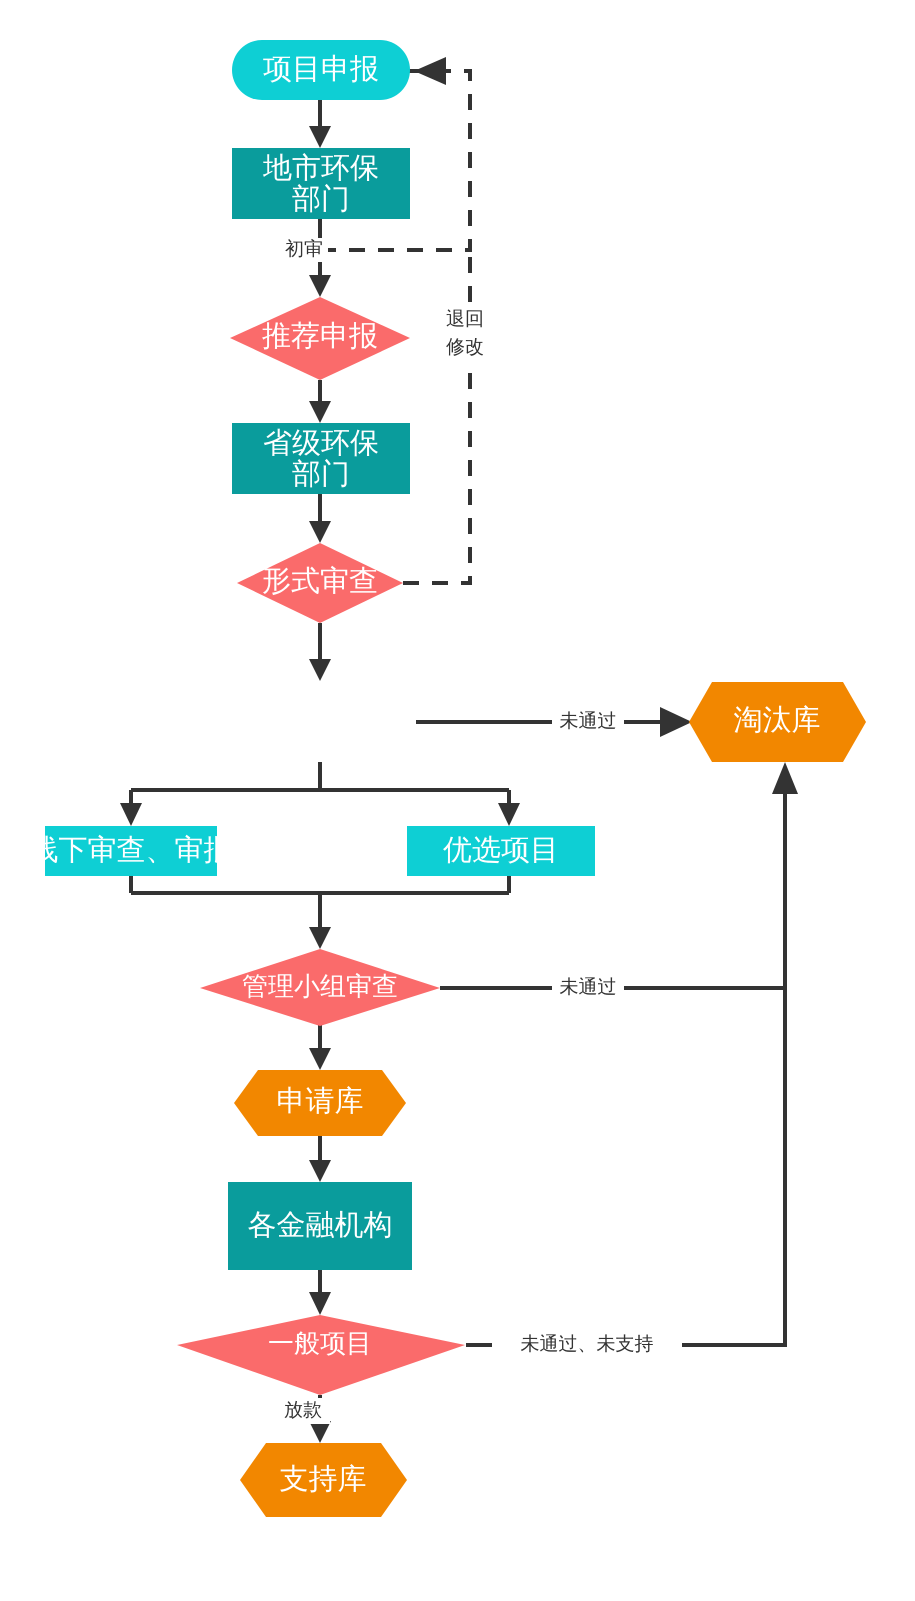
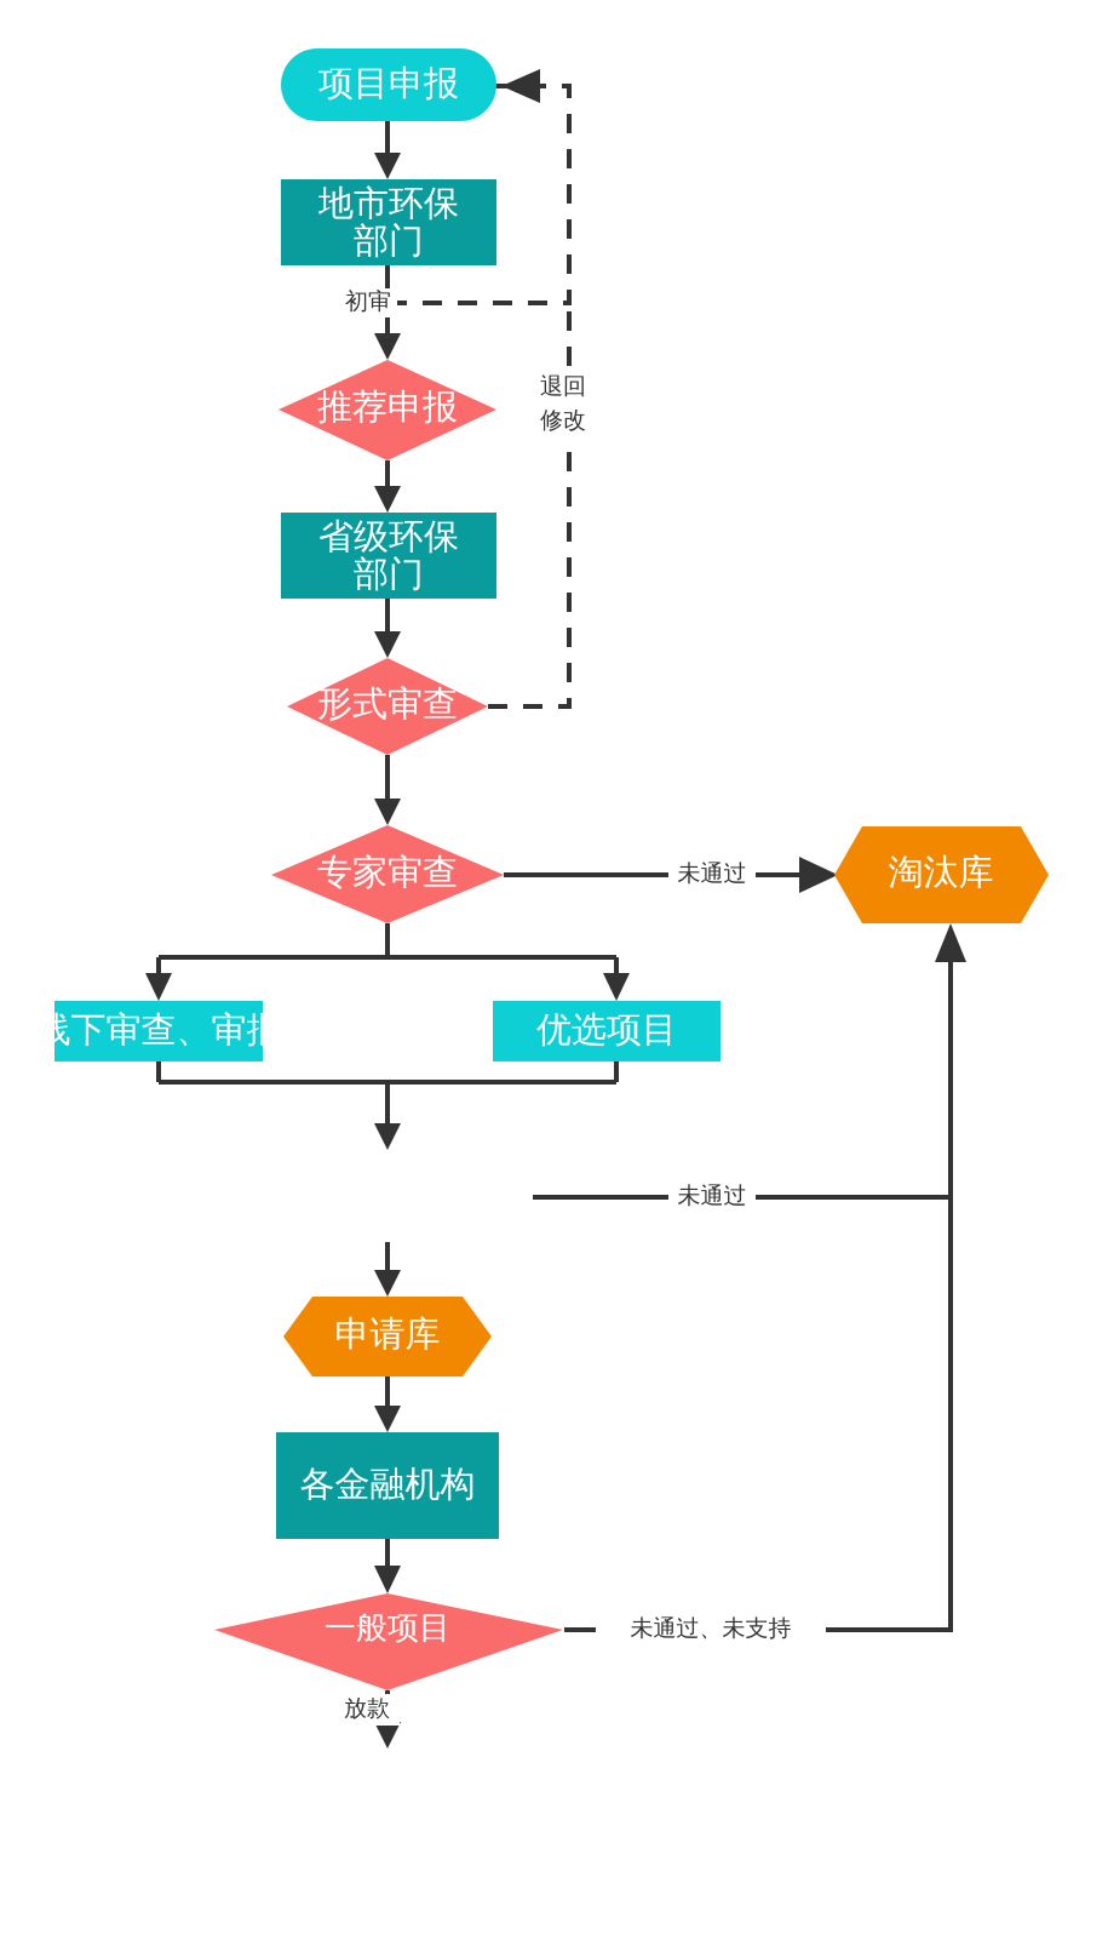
  项目申报
  地市环保
  部门
  推荐申报
  省级环保
  部门
  形式审查
+ 专家审查
  淘汰库
  线下审查、审批
  优选项目
- 管理小组审查
  申请库
  各金融机构
  一般项目
- 支持库
  初审
  退回
  修改
  未通过
  未通过
  未通过、未支持
  放款
